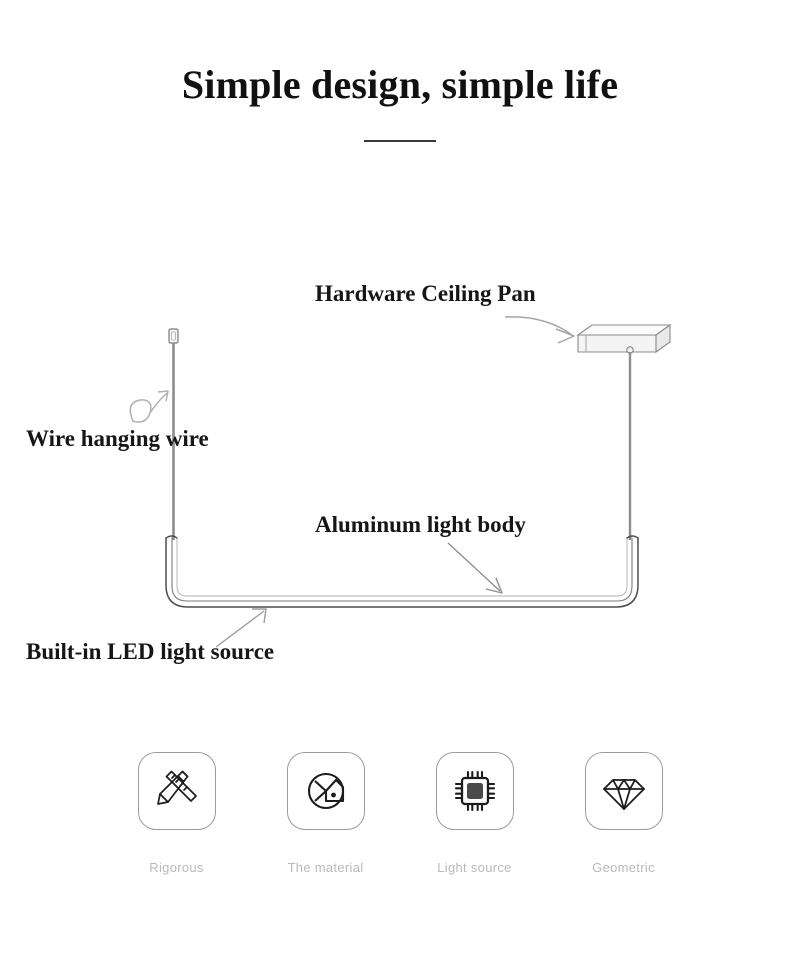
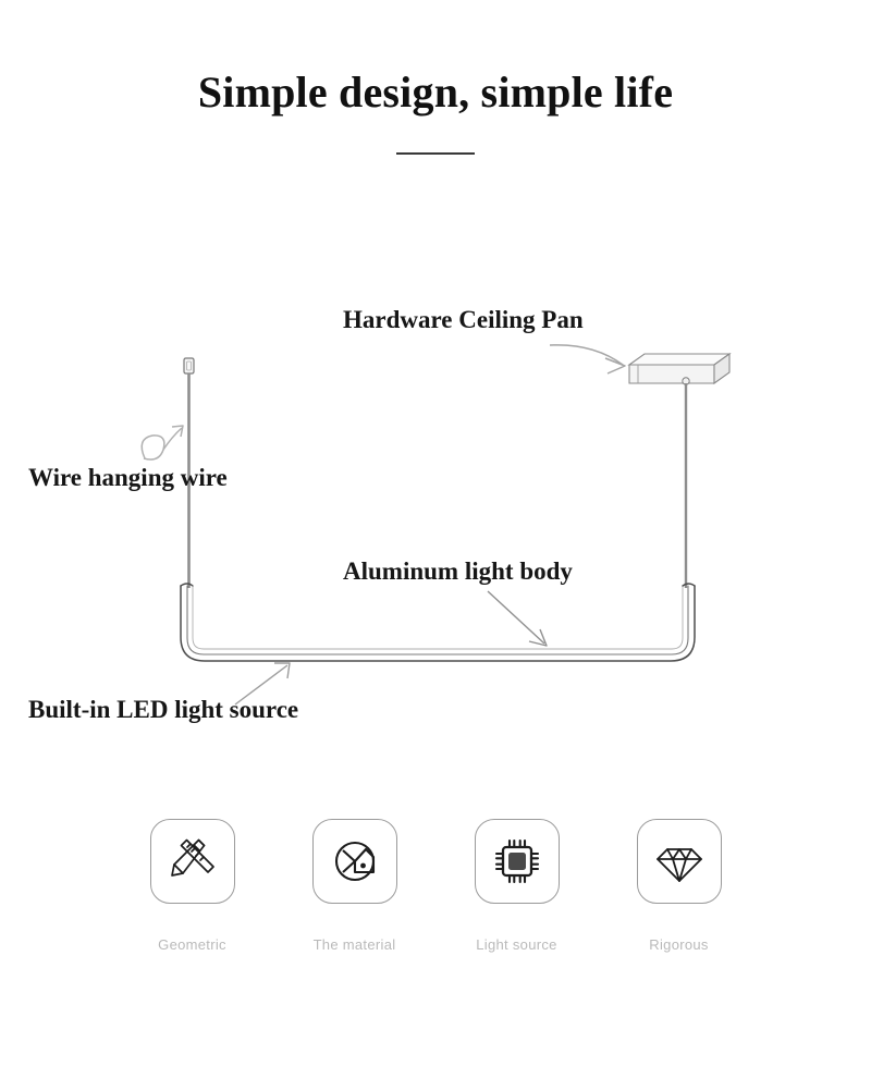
  Simple design, simple life
  Hardware Ceiling Pan
  Wire hanging wire
  Aluminum light body
  Built-in LED light source
- Rigorous
+ Geometric
  The material
  Light source
- Geometric
+ Rigorous
